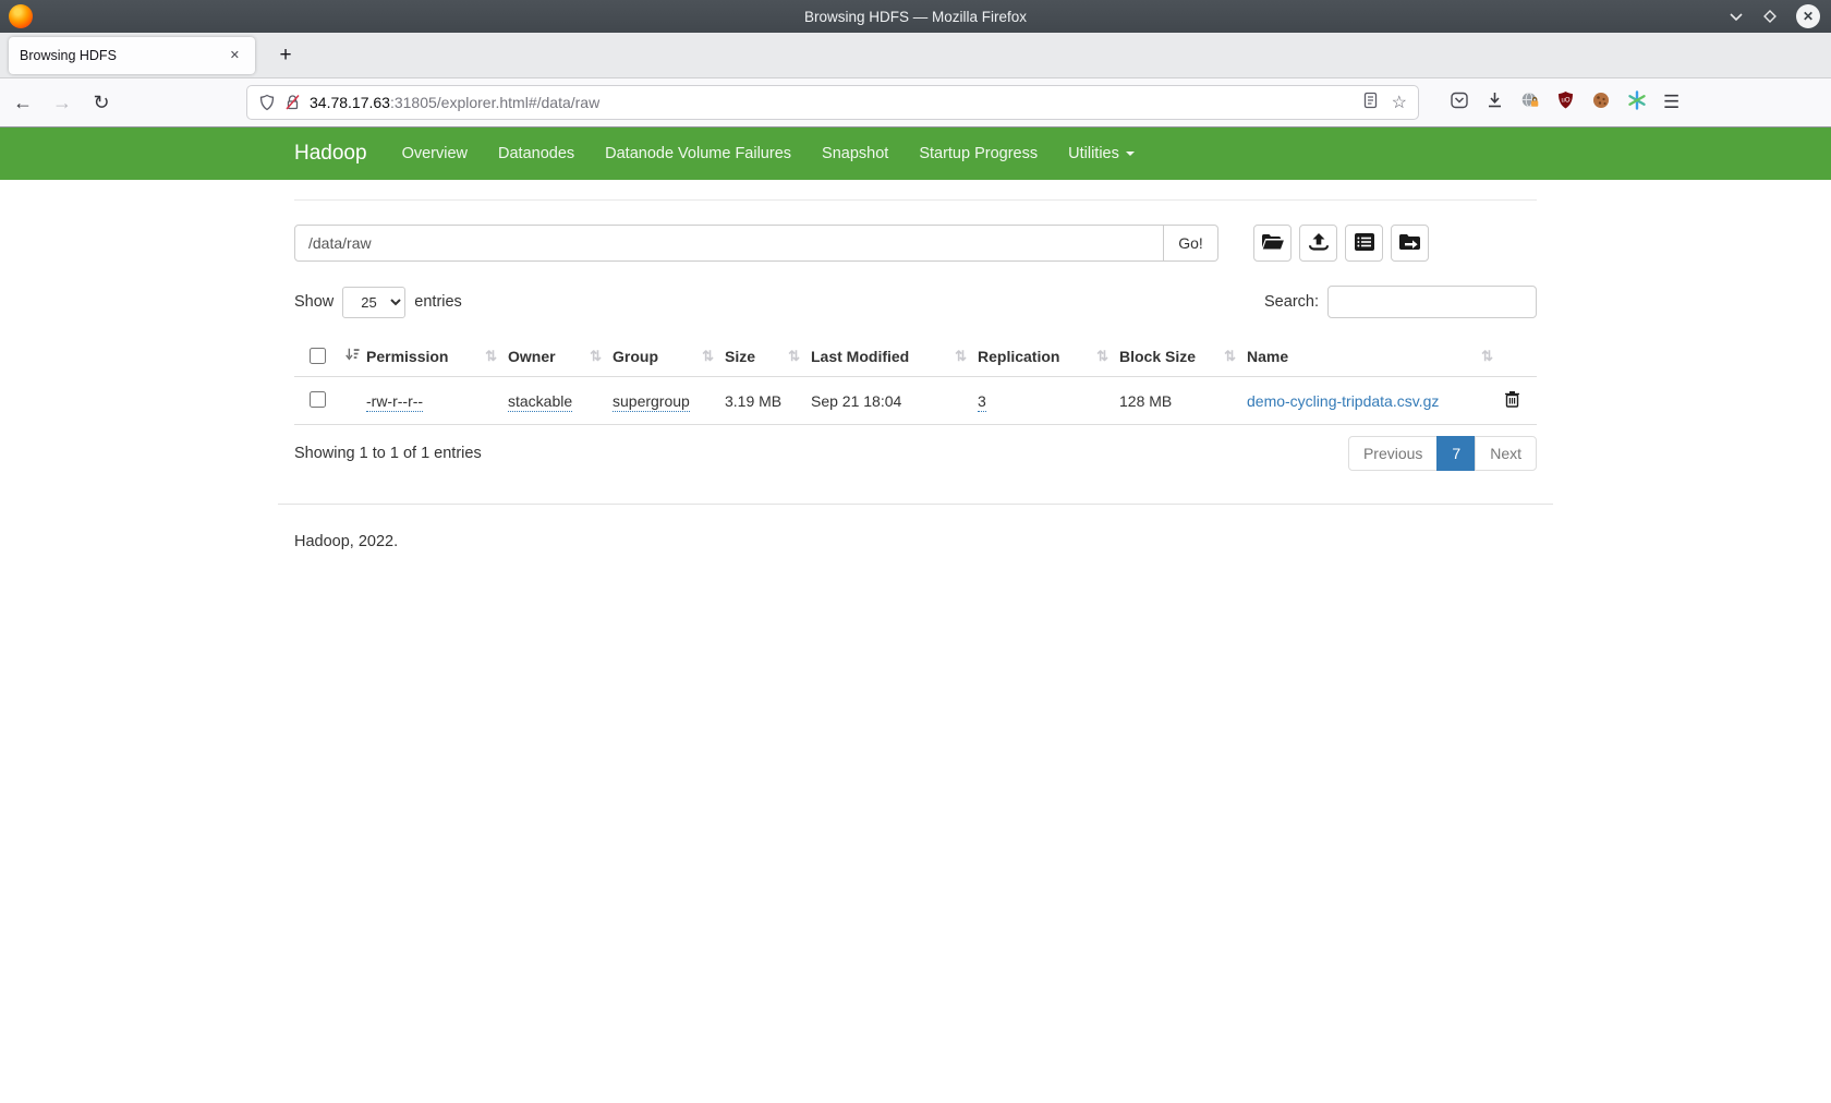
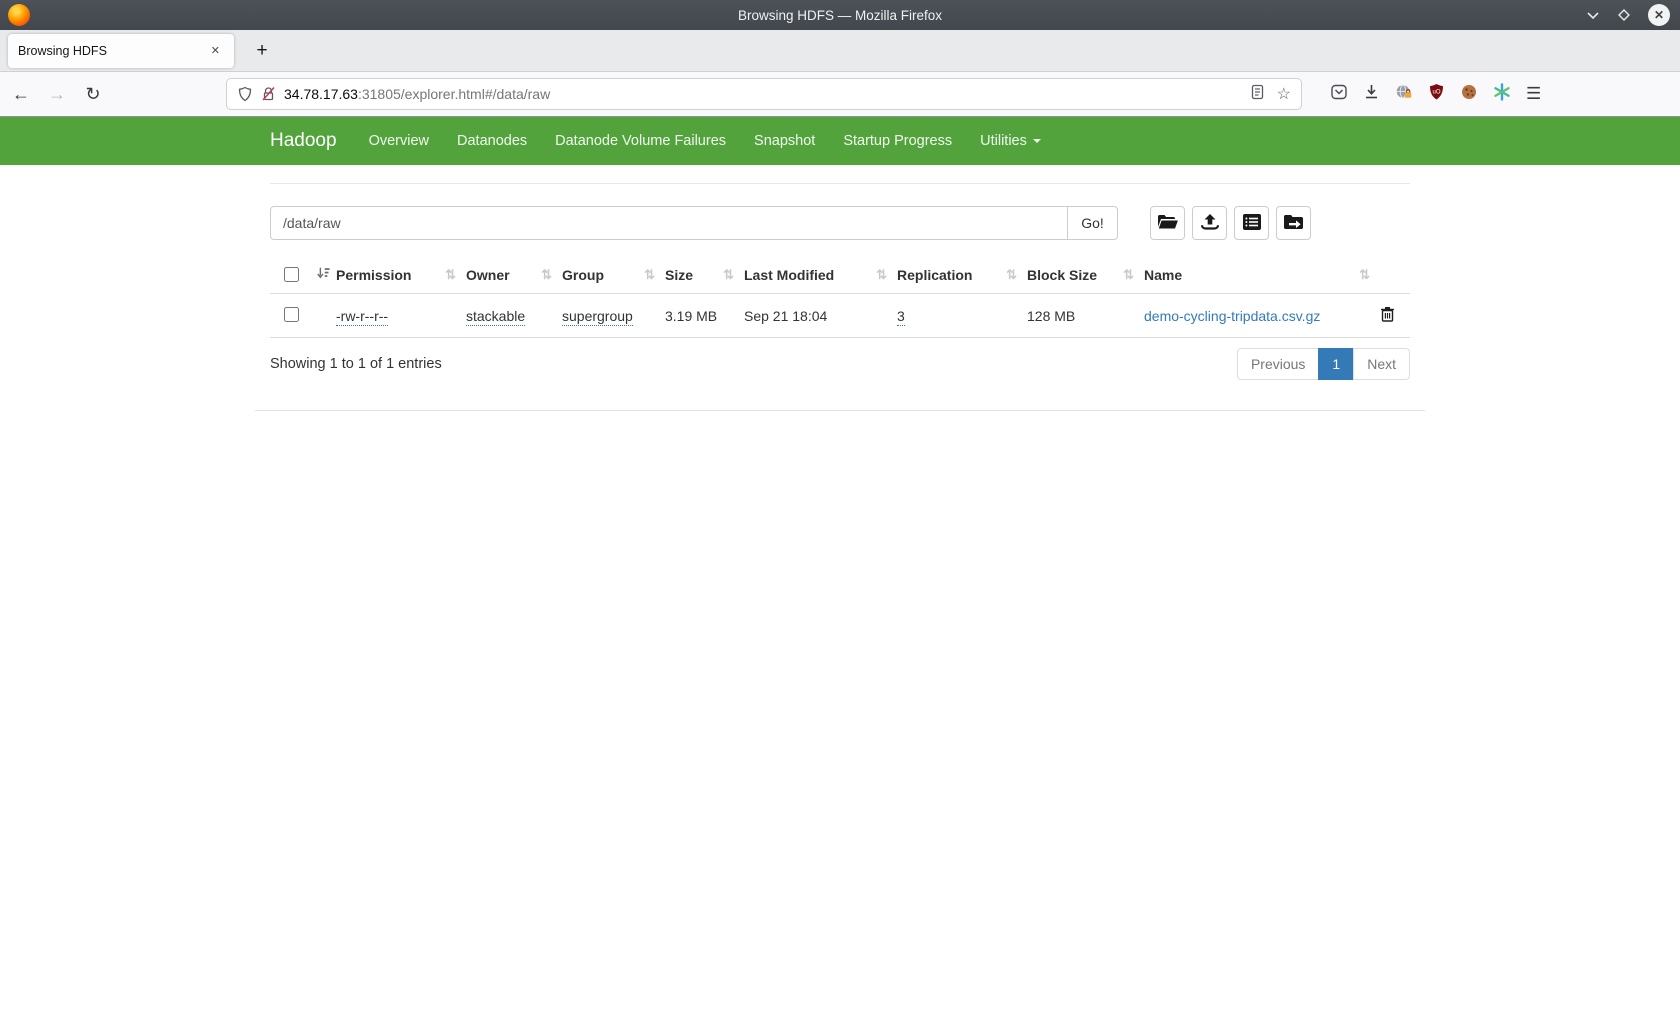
  Browsing HDFS — Mozilla Firefox
  ✕
  Browsing HDFS
  ✕
  +
  ←
  →
  ↻
  34.78.17.63:31805/explorer.html#/data/raw
  ☆
  ☰
  Hadoop
  Overview
  Datanodes
  Datanode Volume Failures
  Snapshot
  Startup Progress
  Utilities
  /data/raw
  Go!
- Show
- 25
- entries
- Search:
  	Permission ⇅	Owner ⇅	Group ⇅	Size ⇅	Last Modified ⇅	Replication ⇅	Block Size ⇅	Name ⇅
  	-rw-r--r--	stackable	supergroup	3.19 MB	Sep 21 18:04	3	128 MB	demo-cycling-tripdata.csv.gz
  Showing 1 to 1 of 1 entries
  Previous
- 7
+ 1
  Next
- Hadoop, 2022.
